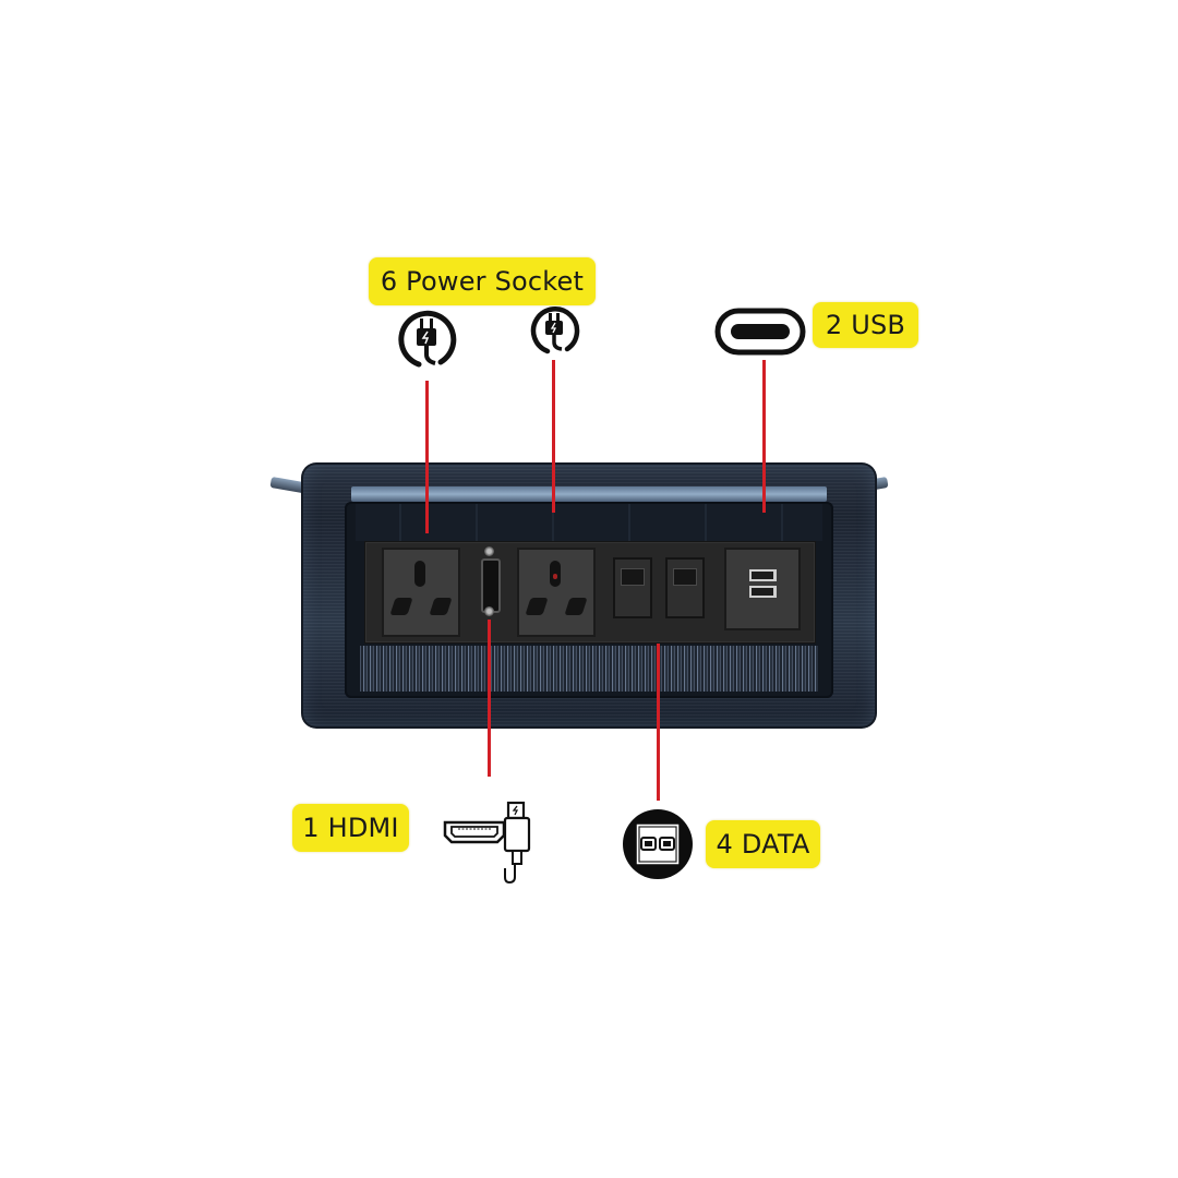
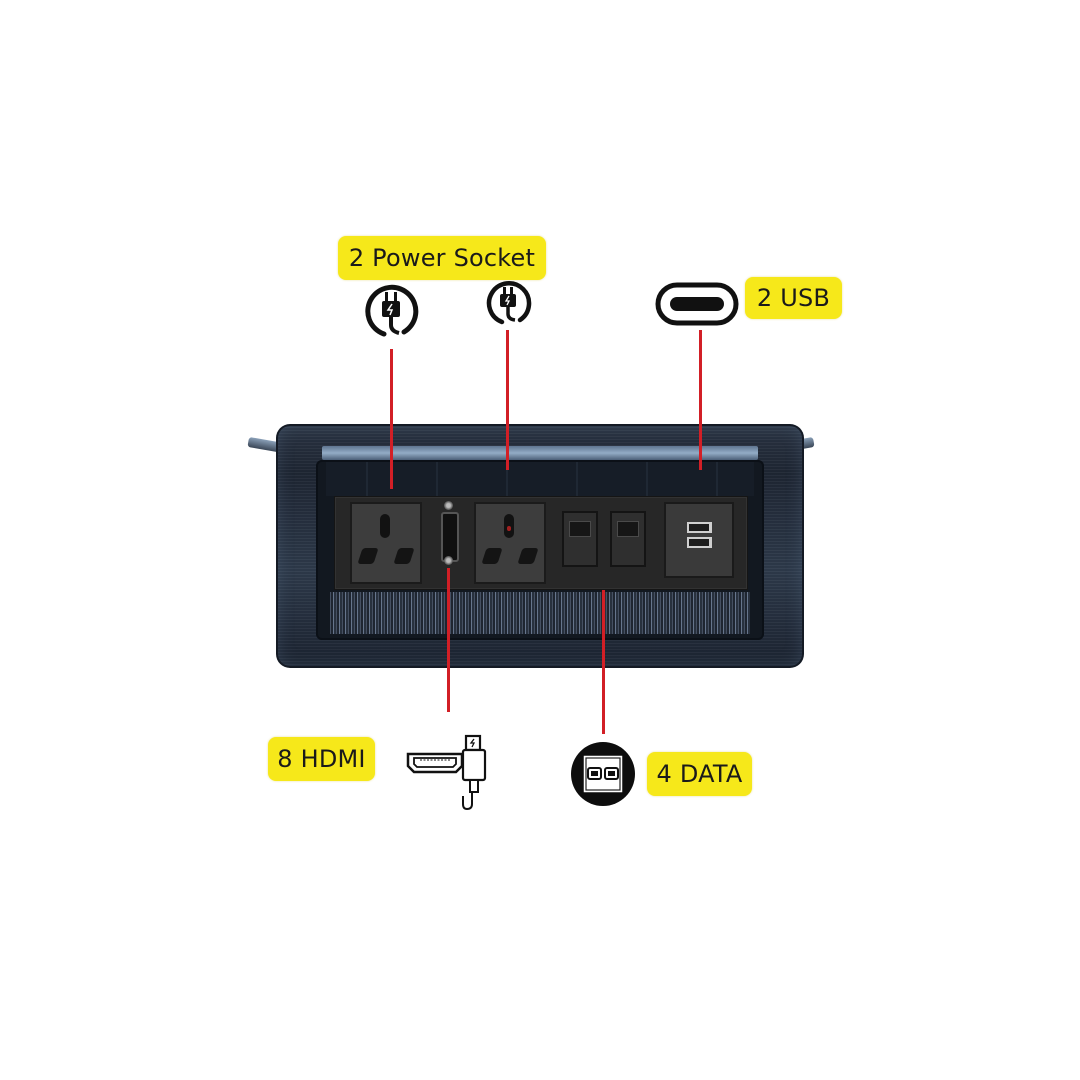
- 6 Power Socket
+ 2 Power Socket
  2 USB
- 1 HDMI
+ 8 HDMI
  4 DATA
